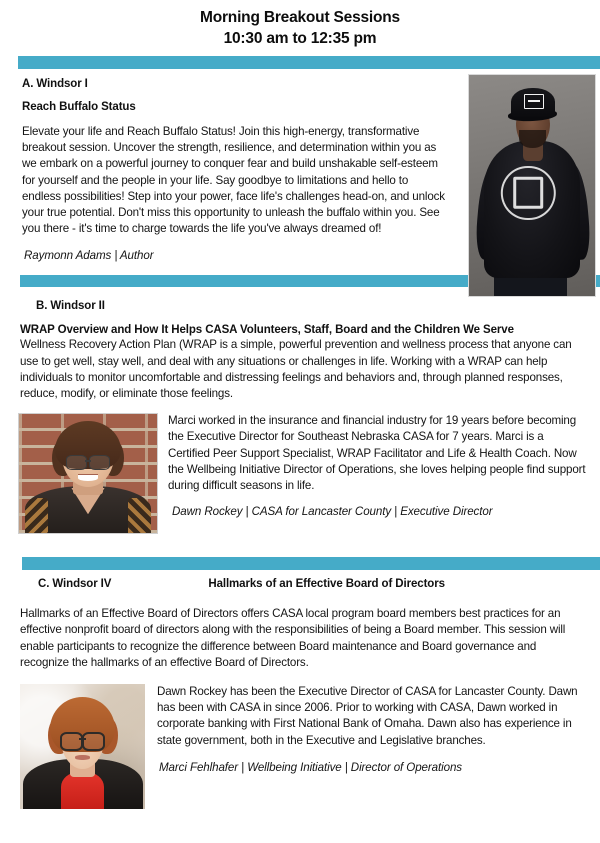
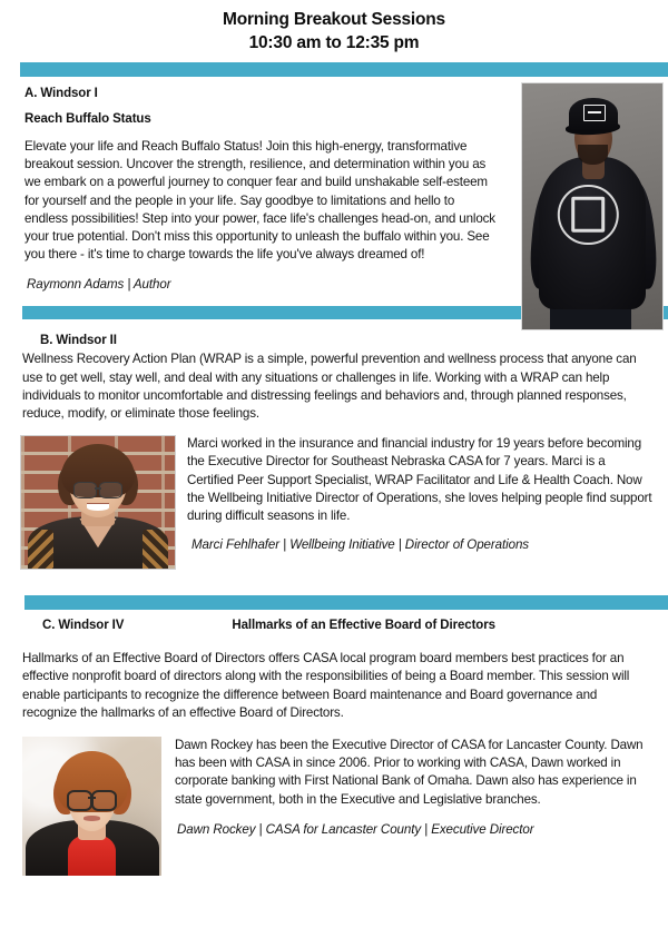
  Morning Breakout Sessions
  10:30 am to 12:35 pm
  A. Windsor I
  Reach Buffalo Status
  Elevate your life and Reach Buffalo Status! Join this high-energy, transformative breakout session. Uncover the strength, resilience, and determination within you as we embark on a powerful journey to conquer fear and build unshakable self-esteem for yourself and the people in your life. Say goodbye to limitations and hello to endless possibilities! Step into your power, face life's challenges head-on, and unlock your true potential. Don't miss this opportunity to unleash the buffalo within you. See you there - it's time to charge towards the life you've always dreamed of!
  Raymonn Adams | Author
  B. Windsor II
- WRAP Overview and How It Helps CASA Volunteers, Staff, Board and the Children We Serve
  Wellness Recovery Action Plan (WRAP is a simple, powerful prevention and wellness process that anyone can use to get well, stay well, and deal with any situations or challenges in life. Working with a WRAP can help individuals to monitor uncomfortable and distressing feelings and behaviors and, through planned responses, reduce, modify, or eliminate those feelings.
  Marci worked in the insurance and financial industry for 19 years before becoming the Executive Director for Southeast Nebraska CASA for 7 years. Marci is a Certified Peer Support Specialist, WRAP Facilitator and Life & Health Coach. Now the Wellbeing Initiative Director of Operations, she loves helping people find support during difficult seasons in life.
- Dawn Rockey | CASA for Lancaster County | Executive Director
+ Marci Fehlhafer | Wellbeing Initiative | Director of Operations
  C. Windsor IV
  Hallmarks of an Effective Board of Directors
  Hallmarks of an Effective Board of Directors offers CASA local program board members best practices for an effective nonprofit board of directors along with the responsibilities of being a Board member. This session will enable participants to recognize the difference between Board maintenance and Board governance and recognize the hallmarks of an effective Board of Directors.
  Dawn Rockey has been the Executive Director of CASA for Lancaster County. Dawn has been with CASA in since 2006. Prior to working with CASA, Dawn worked in corporate banking with First National Bank of Omaha. Dawn also has experience in state government, both in the Executive and Legislative branches.
- Marci Fehlhafer | Wellbeing Initiative | Director of Operations
+ Dawn Rockey | CASA for Lancaster County | Executive Director
